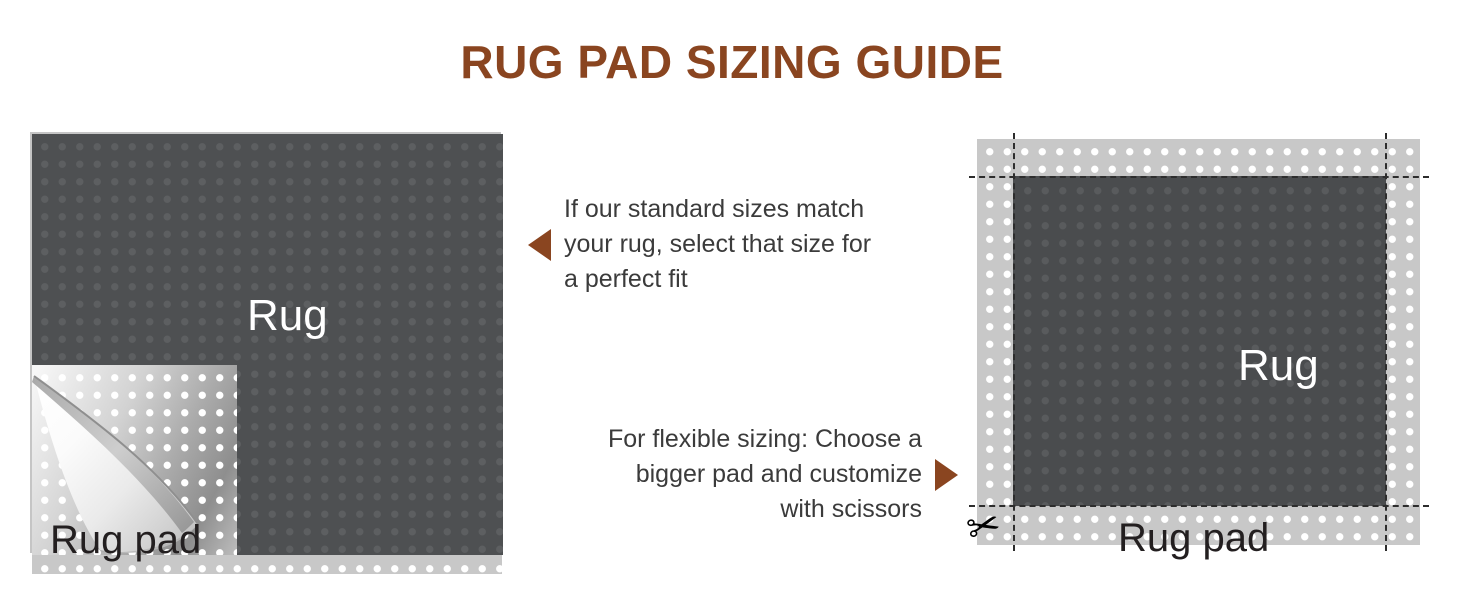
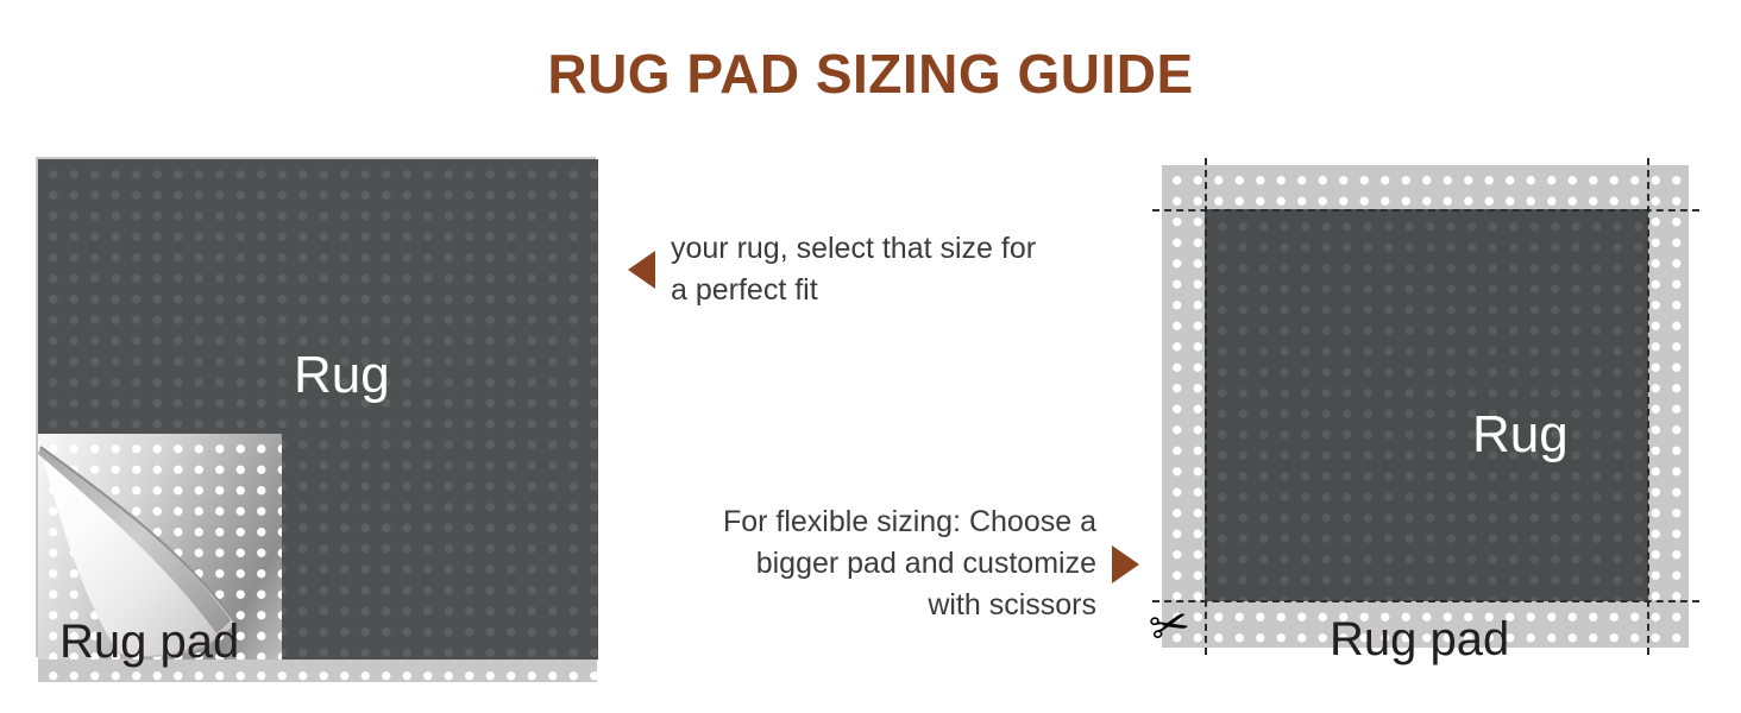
  RUG PAD SIZING GUIDE
  Rug
  Rug pad
- If our standard sizes match
  your rug, select that size for
  a perfect fit
  For flexible sizing: Choose a
  bigger pad and customize
  with scissors
  Rug
  Rug pad
